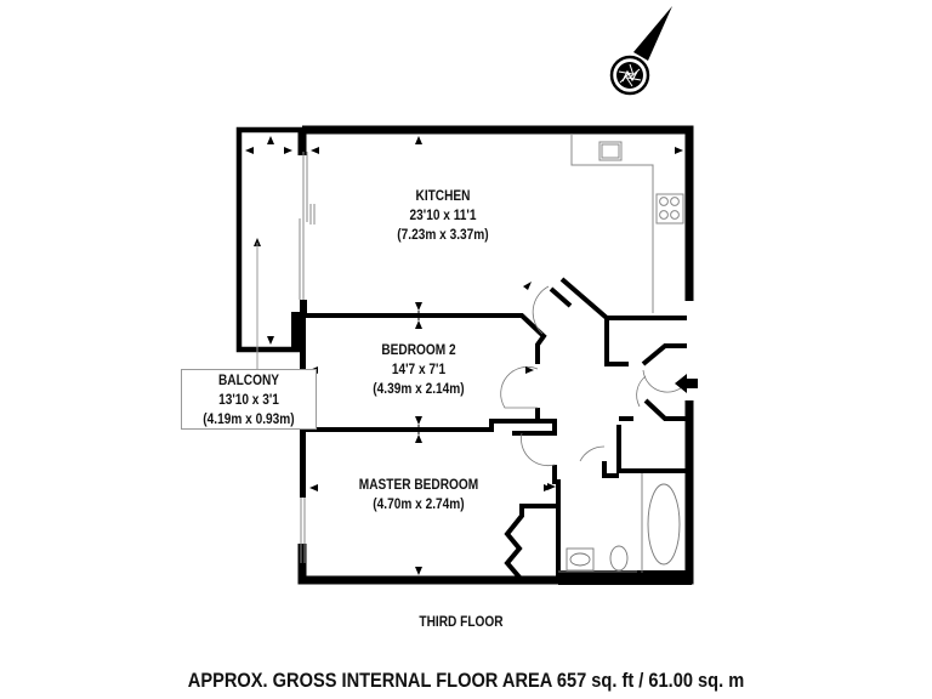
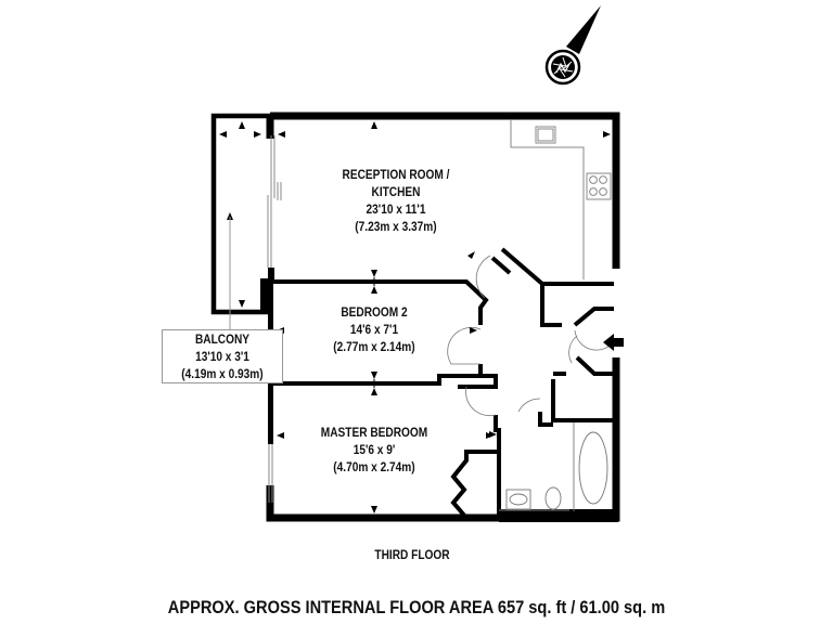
+ RECEPTION ROOM /
  KITCHEN
  23'10 x 11'1
  (7.23m x 3.37m)
  BEDROOM 2
- 14'7 x 7'1
+ 14'6 x 7'1
- (4.39m x 2.14m)
+ (2.77m x 2.14m)
  MASTER BEDROOM
+ 15'6 x 9'
  (4.70m x 2.74m)
  BALCONY
  13'10 x 3'1
  (4.19m x 0.93m)
  THIRD FLOOR
  APPROX. GROSS INTERNAL FLOOR AREA 657 sq. ft / 61.00 sq. m
